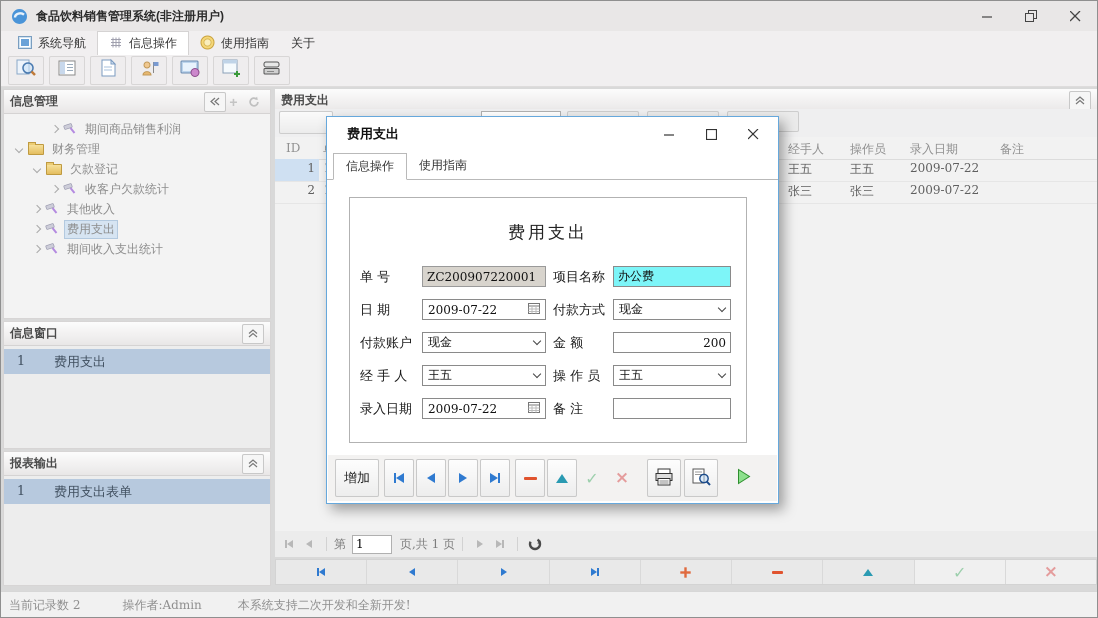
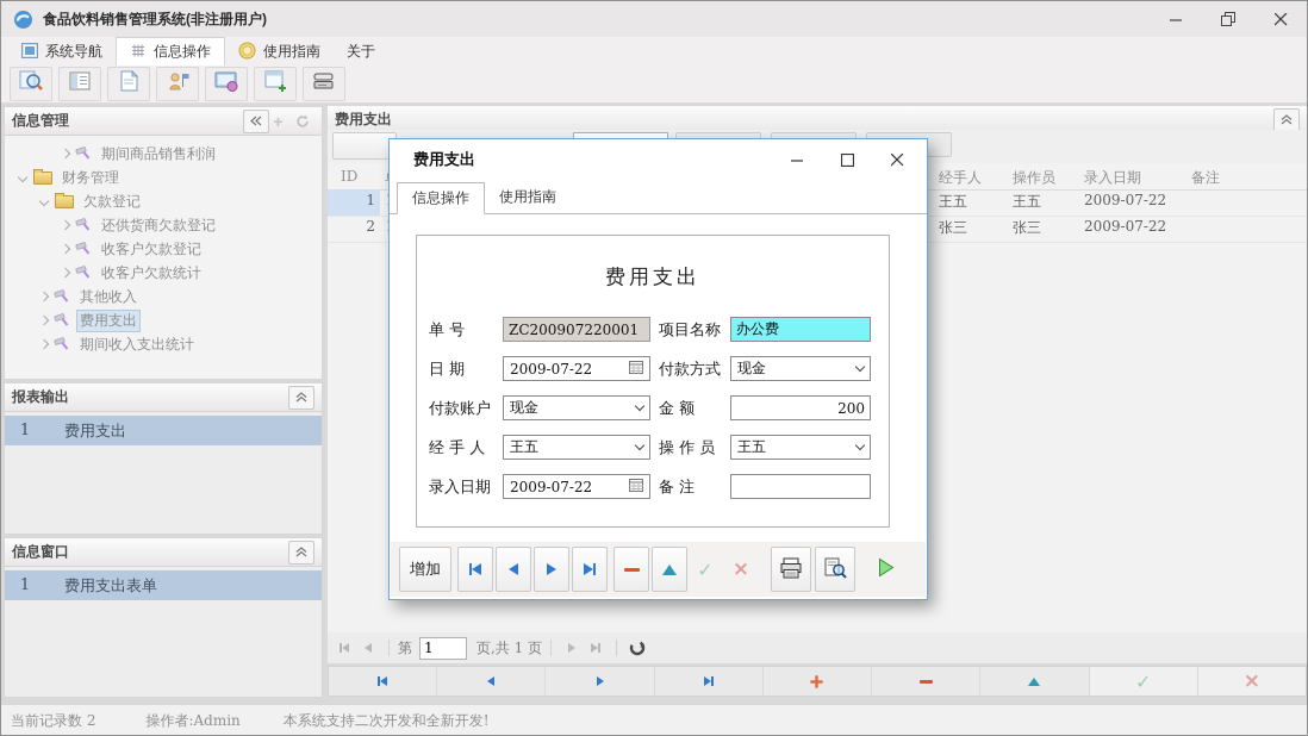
  食品饮料销售管理系统(非注册用户)
  系统导航
  信息操作
  使用指南
  关于
  信息管理
  +
  期间商品销售利润
  财务管理
  欠款登记
+ 还供货商欠款登记
+ 收客户欠款登记
  收客户欠款统计
  其他收入
  费用支出
  期间收入支出统计
- 信息窗口
+ 报表输出
  1
  费用支出
- 报表输出
+ 信息窗口
  1
  费用支出表单
  费用支出
  ID
  经手人
  操作员
  录入日期
  备注
  1
  王五
  王五
  2009-07-22
  2
  张三
  张三
  2009-07-22
  第
  1
  页,共 1 页
  ✓
  ×
  当前记录数 2
  操作者:Admin
  本系统支持二次开发和全新开发!
  费用支出
  信息操作
  使用指南
  费用支出
  单 号
  ZC200907220001
  项目名称
  办公费
  日 期
  2009-07-22
  付款方式
  现金
  付款账户
  现金
  金 额
  200
  经 手 人
  王五
  操 作 员
  王五
  录入日期
  2009-07-22
  备 注
  增加
  ✓
  ×
